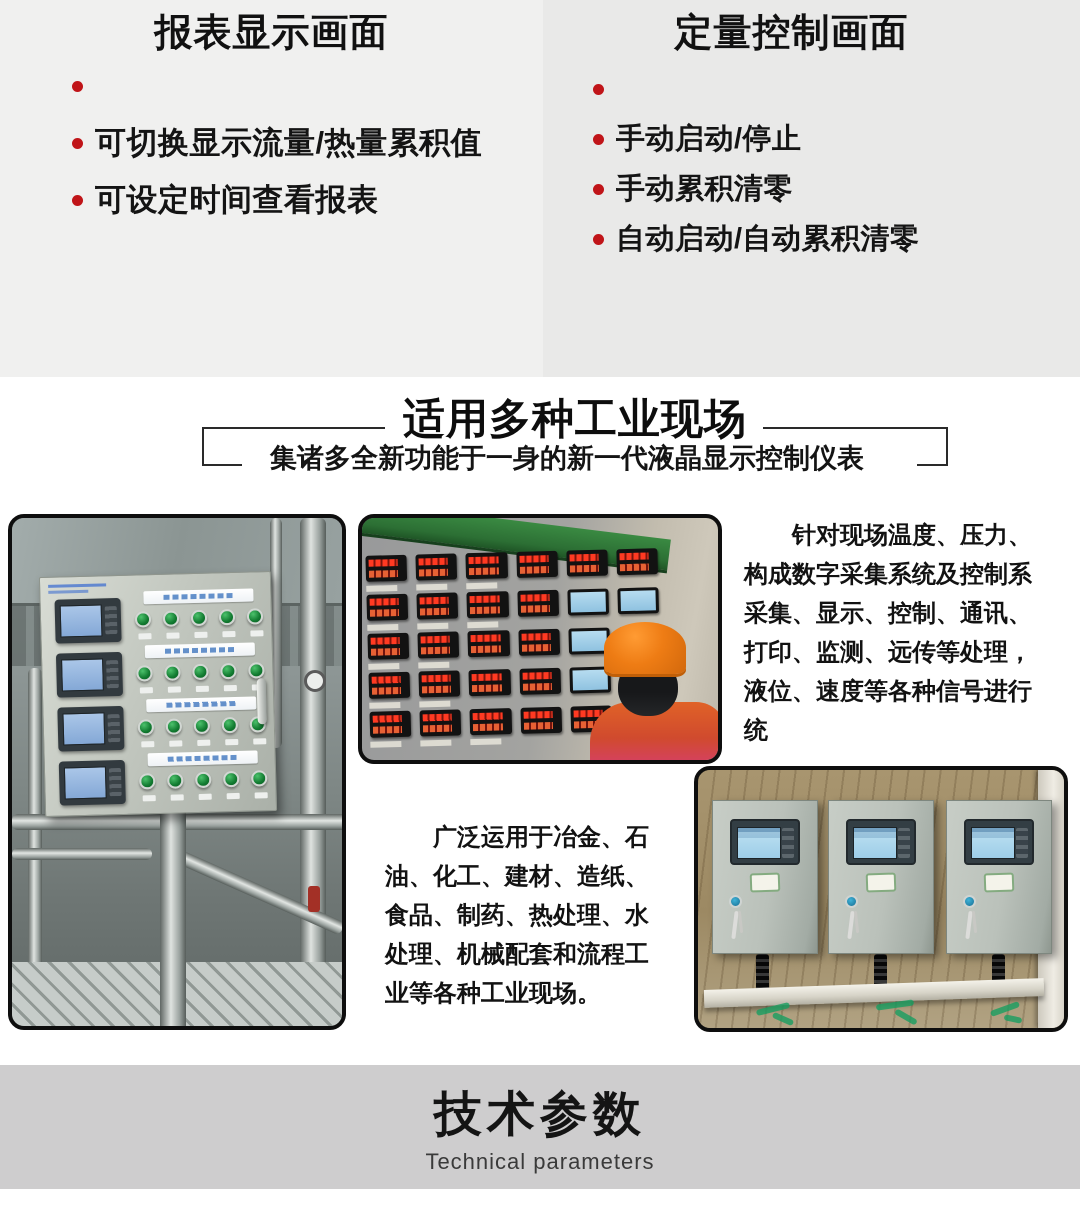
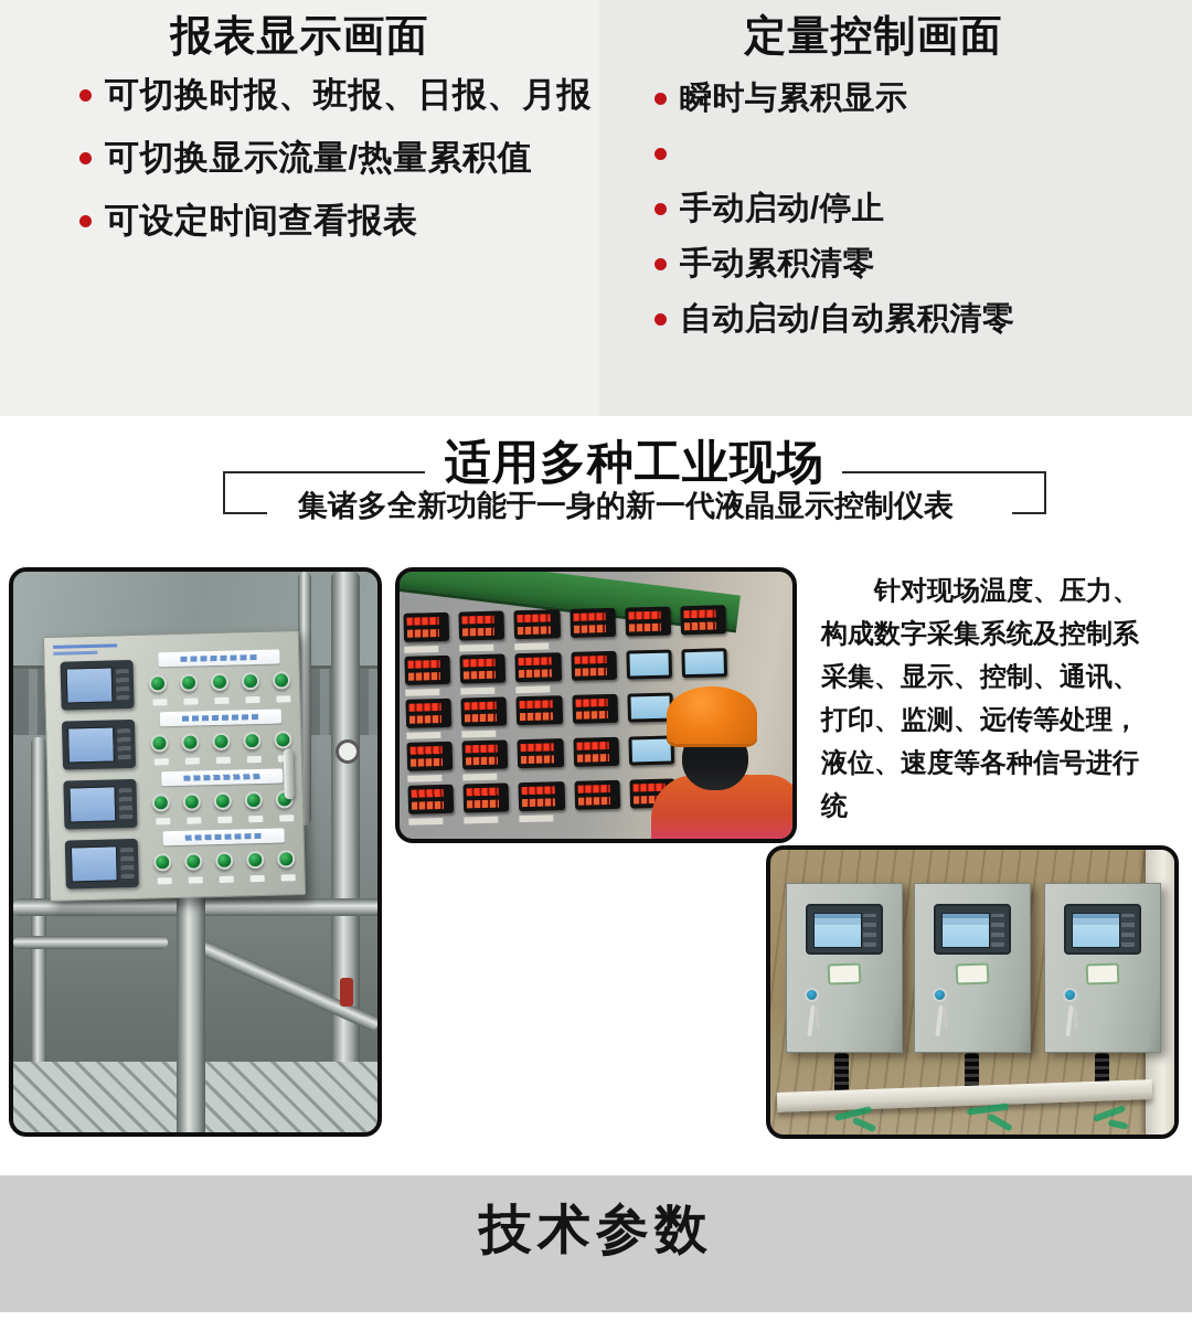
  报表显示画面
+ 可切换时报、班报、日报、月报
  可切换显示流量/热量累积值
  可设定时间查看报表
  定量控制画面
+ 瞬时与累积显示
  手动启动/停止
  手动累积清零
  自动启动/自动累积清零
  适用多种工业现场
  集诸多全新功能于一身的新一代液晶显示控制仪表
  针对现场温度、压力、
  构成数字采集系统及控制系
  采集、显示、控制、通讯、
  打印、监测、远传等处理，
  液位、速度等各种信号进行
  统
- 广泛运用于冶金、石
- 油、化工、建材、造纸、
- 食品、制药、热处理、水
- 处理、机械配套和流程工
- 业等各种工业现场。
  技术参数
- Technical parameters
